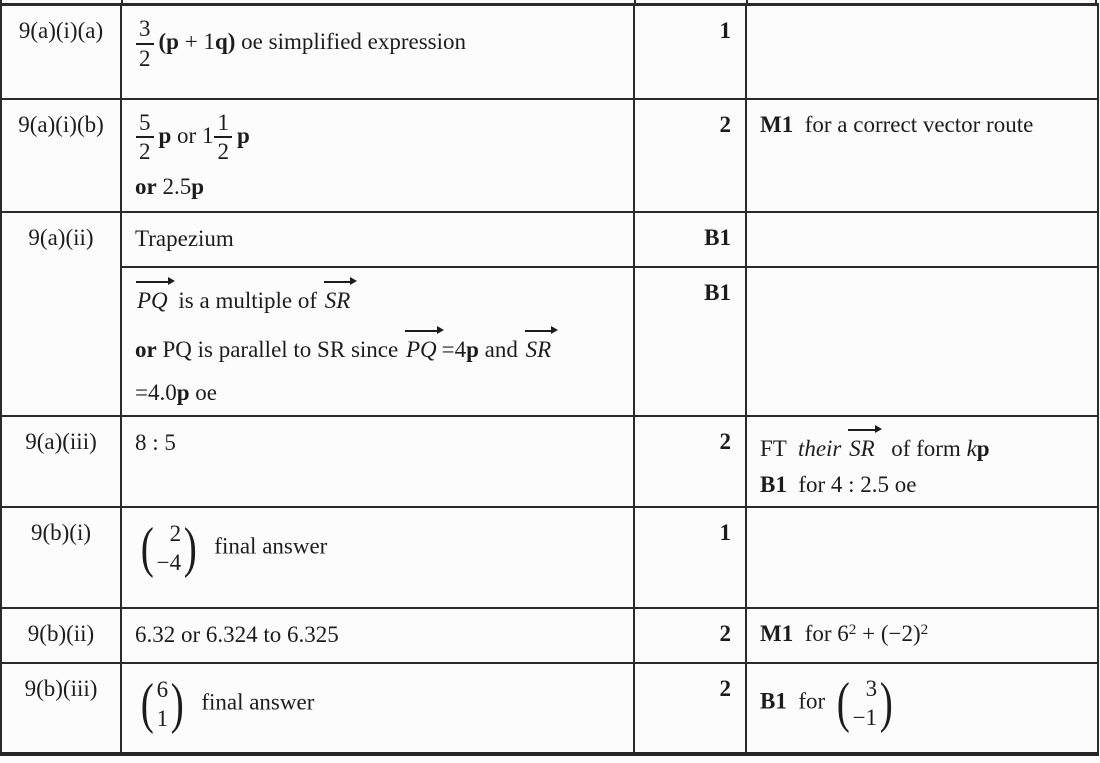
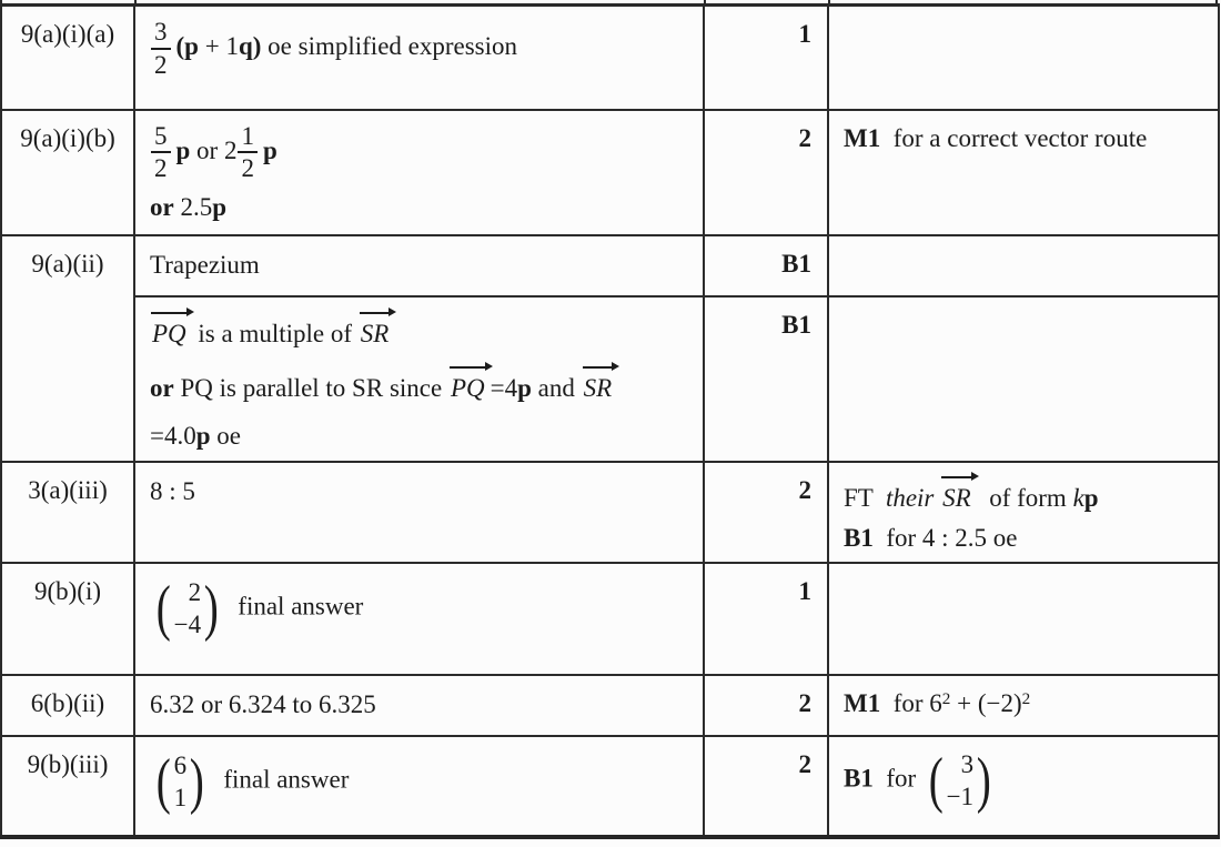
  9(a)(i)(a)	32(p + 1q) oe simplified expression	1
- 9(a)(i)(b)	52p or 112p or 2.5p	2	M1 for a correct vector route
+ 9(a)(i)(b)	52p or 212p or 2.5p	2	M1 for a correct vector route
  9(a)(ii)	Trapezium	B1
  PQ is a multiple of SR or PQ is parallel to SR since PQ =4p and SR =4.0p oe	B1
- 9(a)(iii)	8 : 5	2	FT their SR of form kp B1 for 4 : 2.5 oe
+ 3(a)(iii)	8 : 5	2	FT their SR of form kp B1 for 4 : 2.5 oe
  9(b)(i)	2−4 final answer	1
- 9(b)(ii)	6.32 or 6.324 to 6.325	2	M1 for 62 + (−2)2
+ 6(b)(ii)	6.32 or 6.324 to 6.325	2	M1 for 62 + (−2)2
  9(b)(iii)	61 final answer	2	B1 for 3−1
